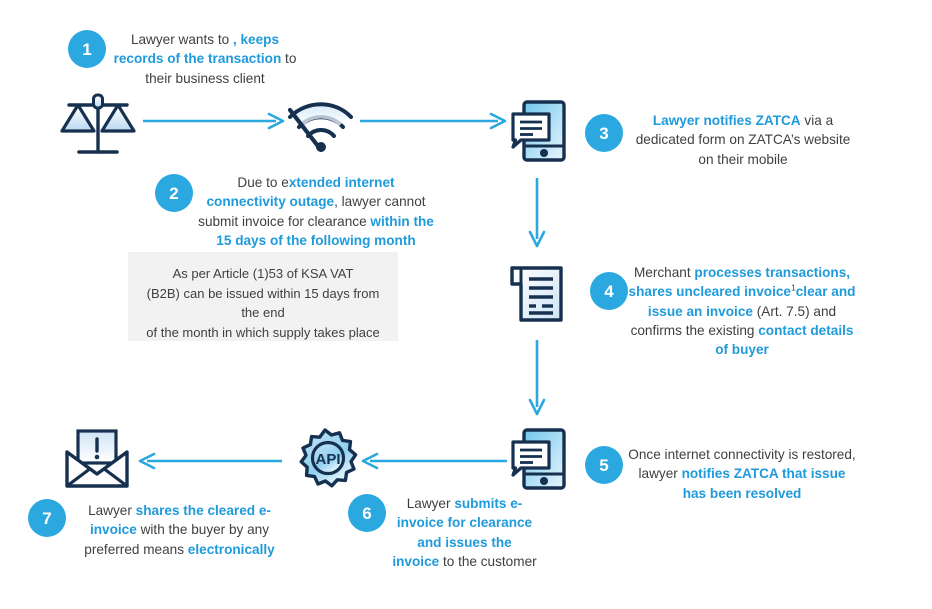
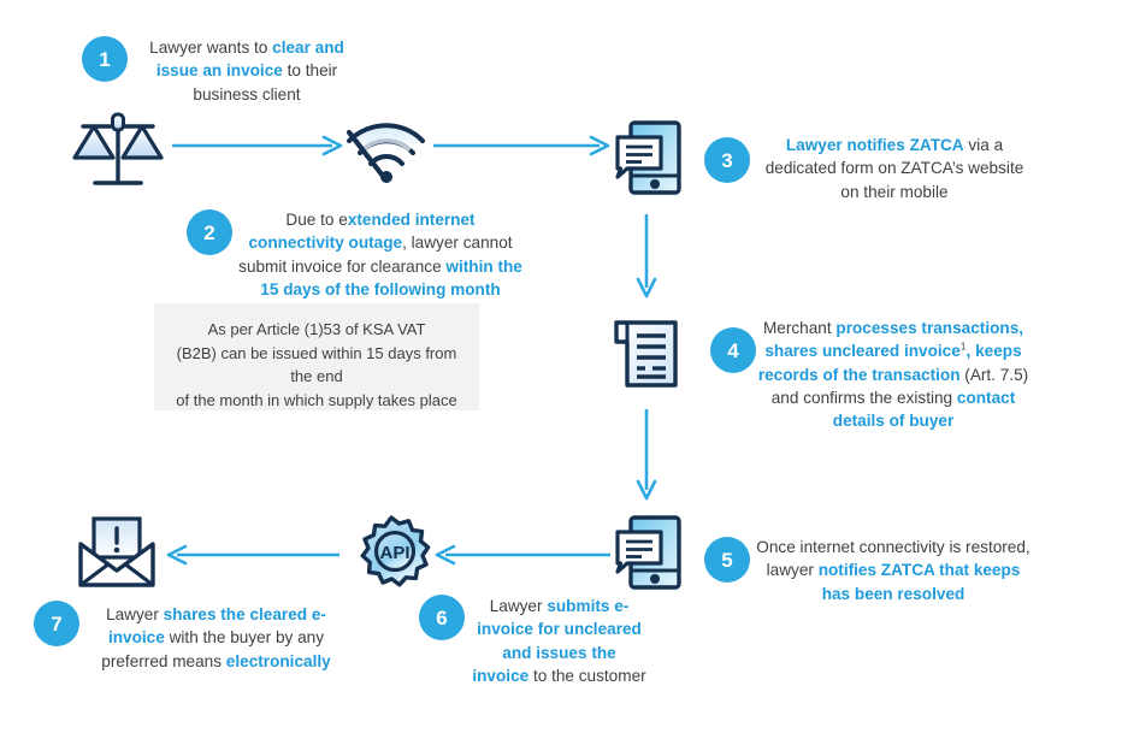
  1
- Lawyer wants to , keeps records of the transaction to their business client
+ Lawyer wants to clear and issue an invoice to their business client
  2
  Due to extended internet connectivity outage, lawyer cannot submit invoice for clearance within the 15 days of the following month
  As per Article (1)53 of KSA VAT
  (B2B) can be issued within 15 days from the end
  of the month in which supply takes place
  3
  Lawyer notifies ZATCA via a dedicated form on ZATCA’s website on their mobile
  4
- Merchant processes transactions, shares uncleared invoice1clear and issue an invoice (Art. 7.5) and confirms the existing contact details of buyer
+ Merchant processes transactions, shares uncleared invoice1, keeps records of the transaction (Art. 7.5) and confirms the existing contact details of buyer
  5
- Once internet connectivity is restored, lawyer notifies ZATCA that issue has been resolved
+ Once internet connectivity is restored, lawyer notifies ZATCA that keeps has been resolved
  API
  6
- Lawyer submits e-invoice for clearance and issues the invoice to the customer
+ Lawyer submits e-invoice for uncleared and issues the invoice to the customer
  7
  Lawyer shares the cleared e-invoice with the buyer by any preferred means electronically
